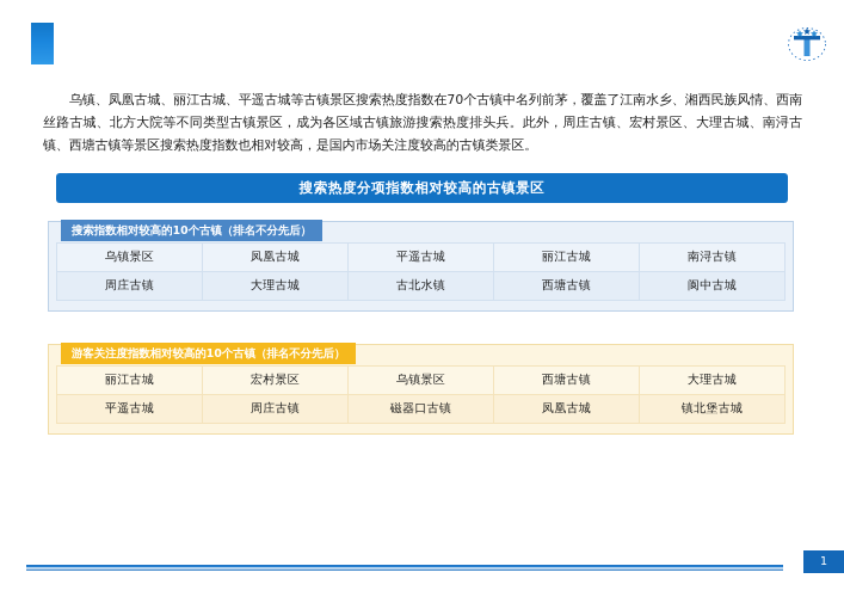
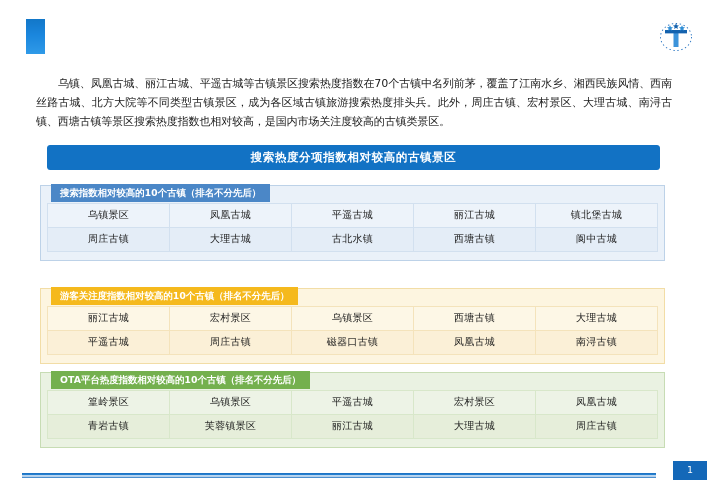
  乌镇、凤凰古城、丽江古城、平遥古城等古镇景区搜索热度指数在70个古镇中名列前茅，覆盖了江南水乡、湘西民族风情、西南丝路古城、北方大院等不同类型古镇景区，成为各区域古镇旅游搜索热度排头兵。此外，周庄古镇、宏村景区、大理古城、南浔古镇、西塘古镇等景区搜索热度指数也相对较高，是国内市场关注度较高的古镇类景区。
  搜索热度分项指数相对较高的古镇景区
  搜索指数相对较高的10个古镇（排名不分先后）
- 乌镇景区	凤凰古城	平遥古城	丽江古城	南浔古镇
+ 乌镇景区	凤凰古城	平遥古城	丽江古城	镇北堡古城
  周庄古镇	大理古城	古北水镇	西塘古镇	阆中古城
  游客关注度指数相对较高的10个古镇（排名不分先后）
  丽江古城	宏村景区	乌镇景区	西塘古镇	大理古城
- 平遥古城	周庄古镇	磁器口古镇	凤凰古城	镇北堡古城
+ 平遥古城	周庄古镇	磁器口古镇	凤凰古城	南浔古镇
+ OTA平台热度指数相对较高的10个古镇（排名不分先后）
+ 篁岭景区	乌镇景区	平遥古城	宏村景区	凤凰古城
+ 青岩古镇	芙蓉镇景区	丽江古城	大理古城	周庄古镇
  1
